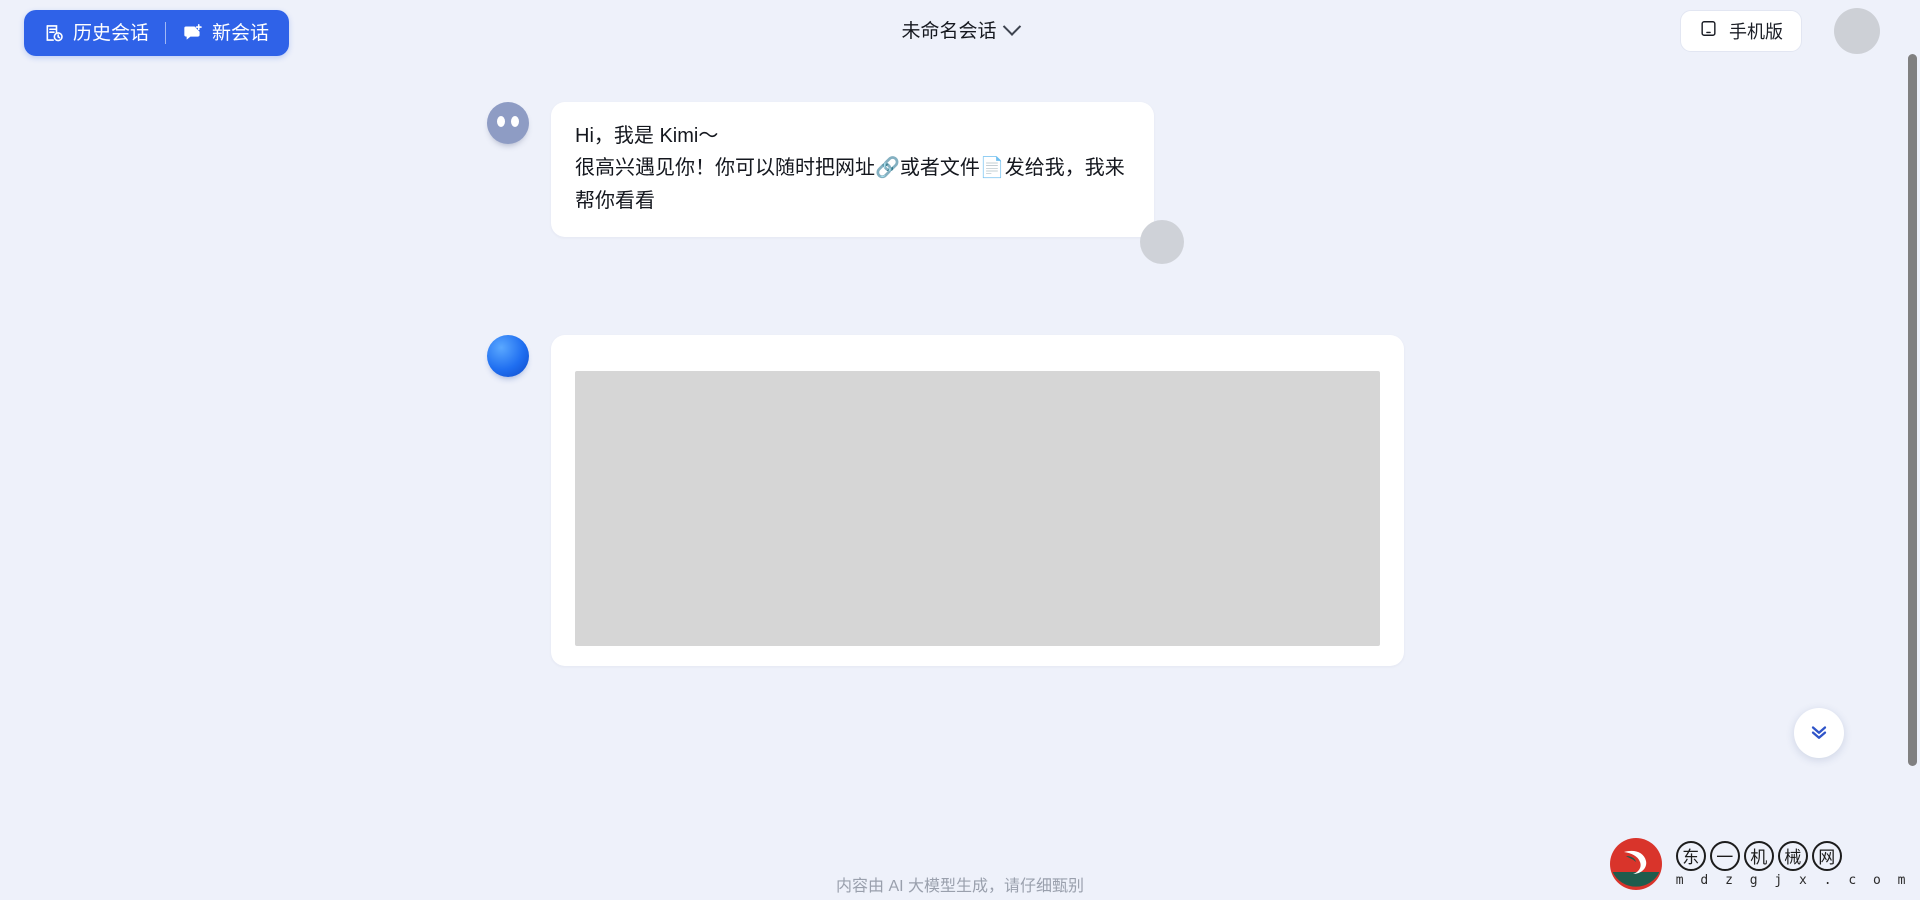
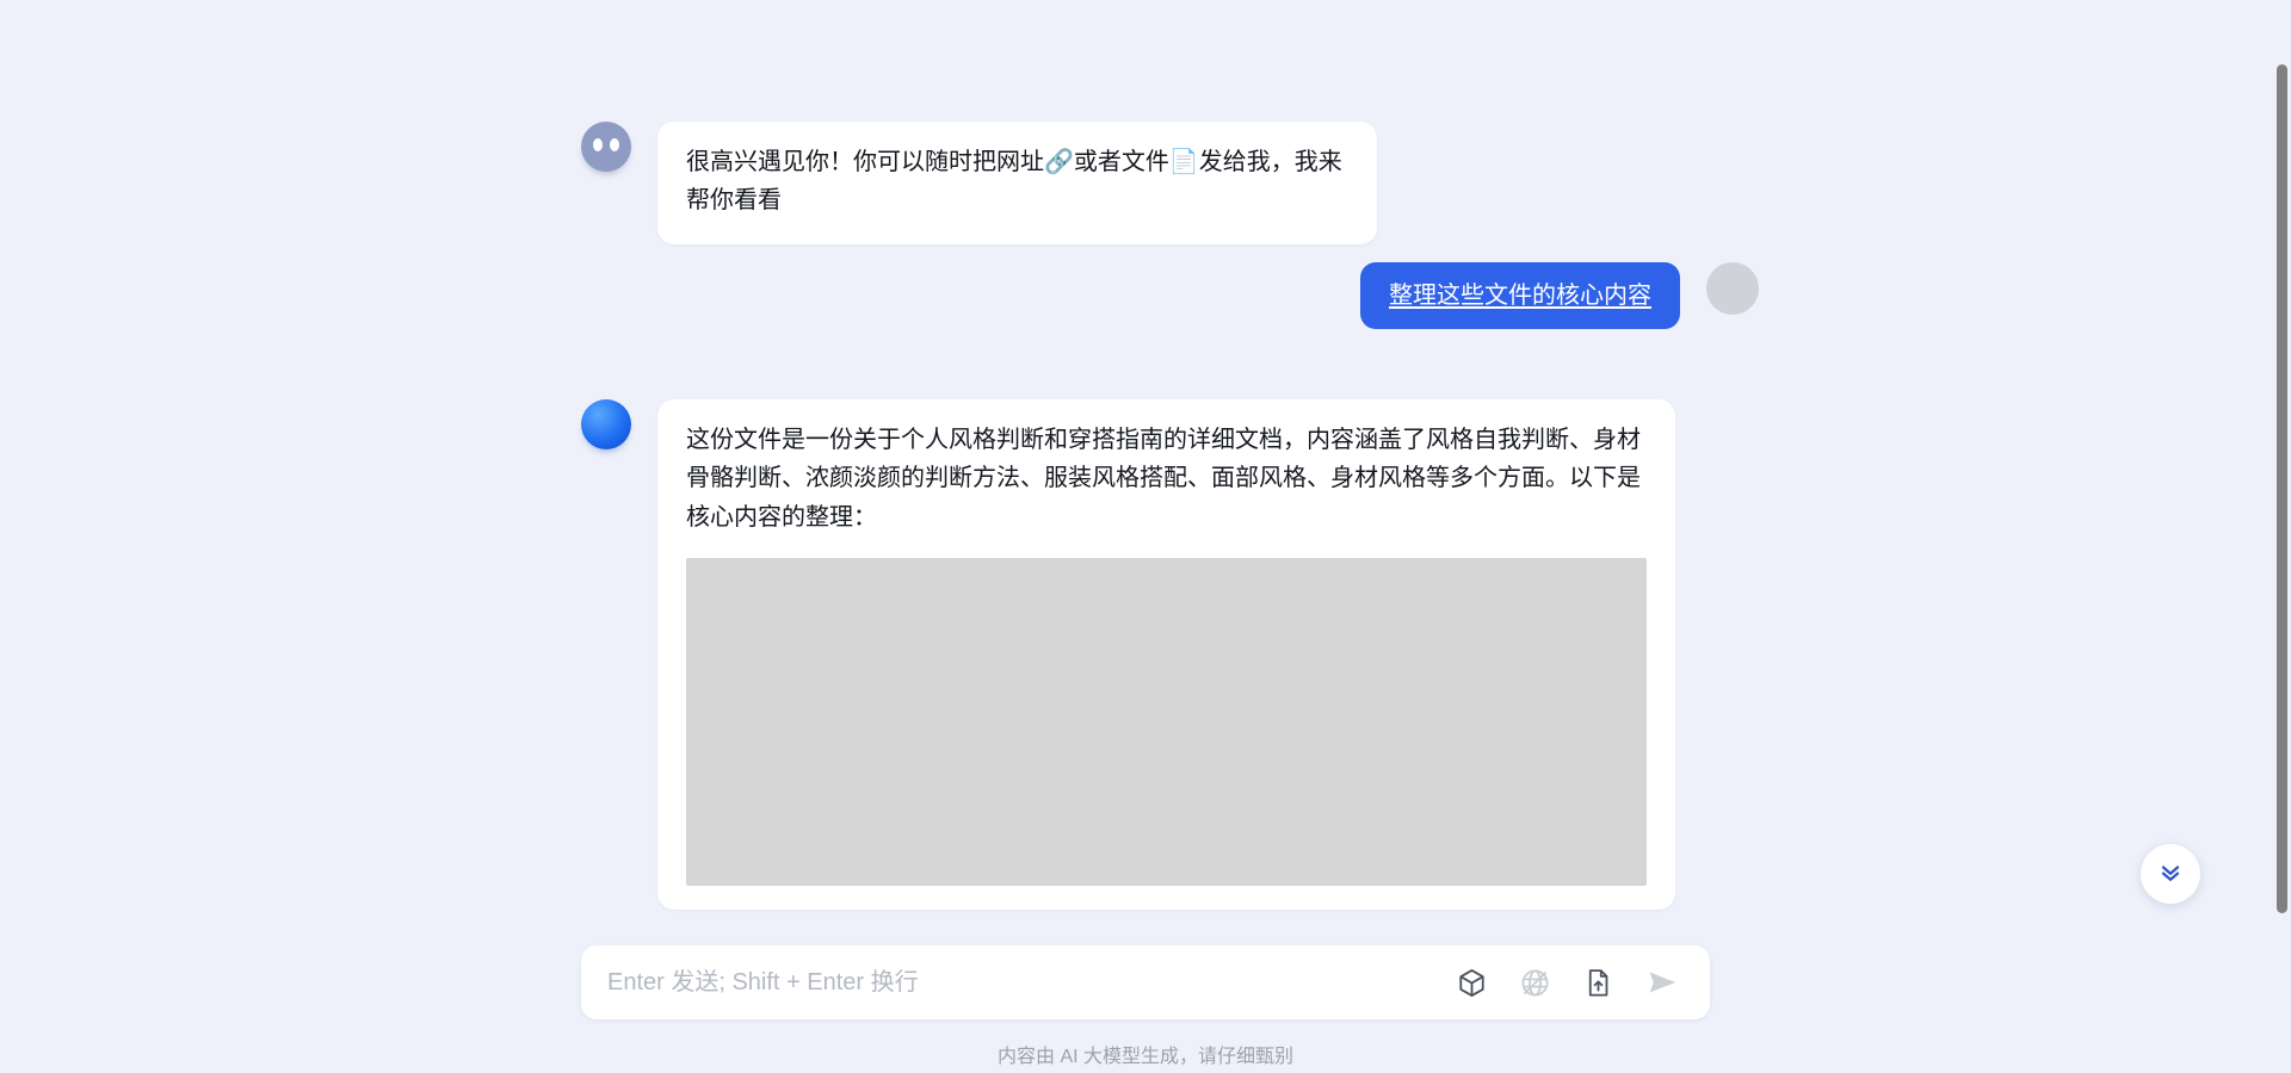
- 历史会话
- 新会话
- 未命名会话
- 手机版
- Hi，我是 Kimi～
  很高兴遇见你！你可以随时把网址🔗或者文件📄发给我，我来帮你看看
+ 整理这些文件的核心内容
+ 这份文件是一份关于个人风格判断和穿搭指南的详细文档，内容涵盖了风格自我判断、身材骨骼判断、浓颜淡颜的判断方法、服装风格搭配、面部风格、身材风格等多个方面。以下是核心内容的整理：
+ Enter 发送; Shift + Enter 换行
  内容由 AI 大模型生成，请仔细甄别
- 东
- 一
- 机
- 械
- 网
- m d z g j x . c o m
